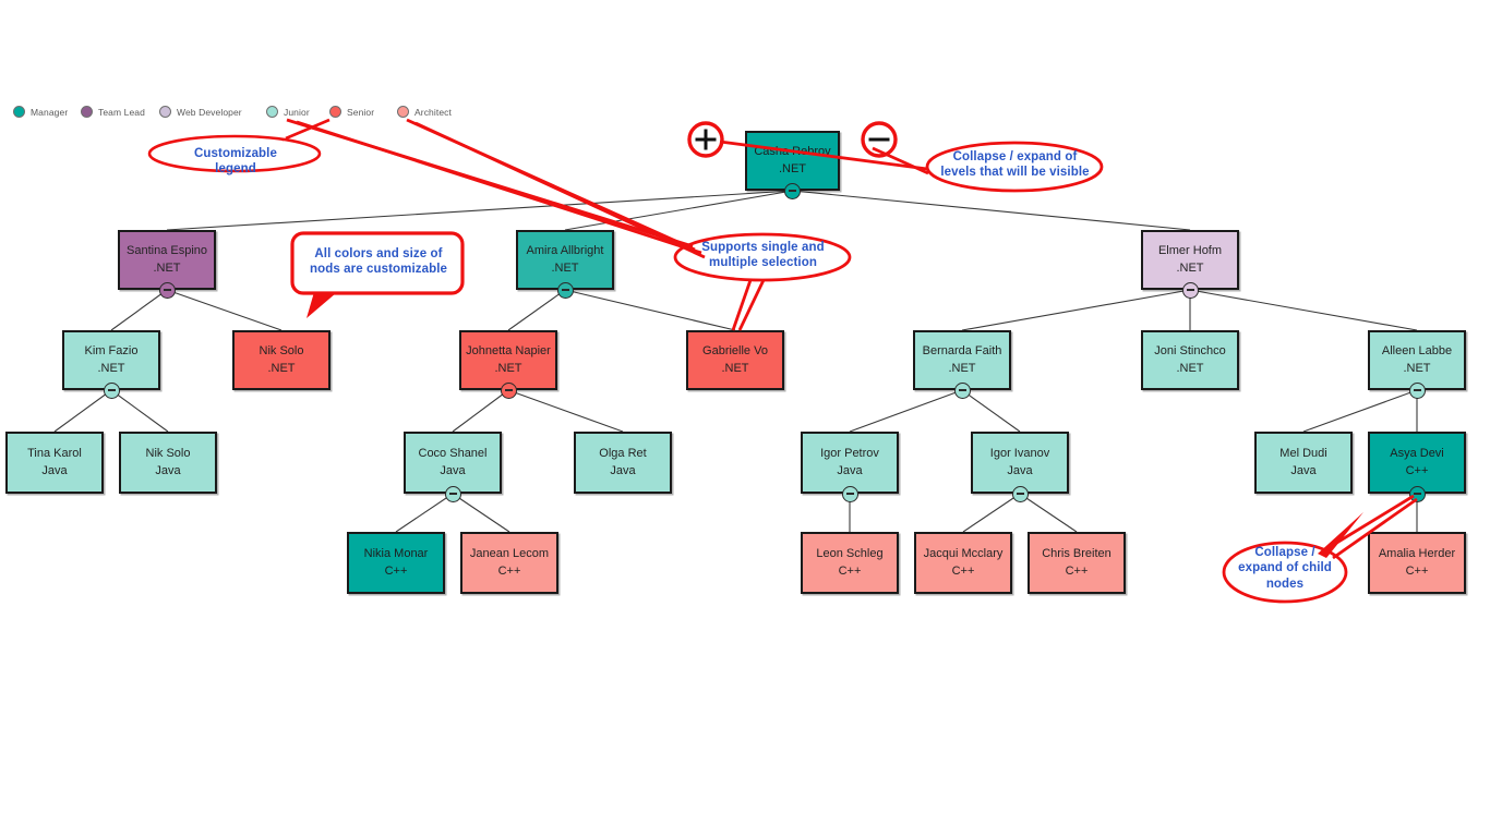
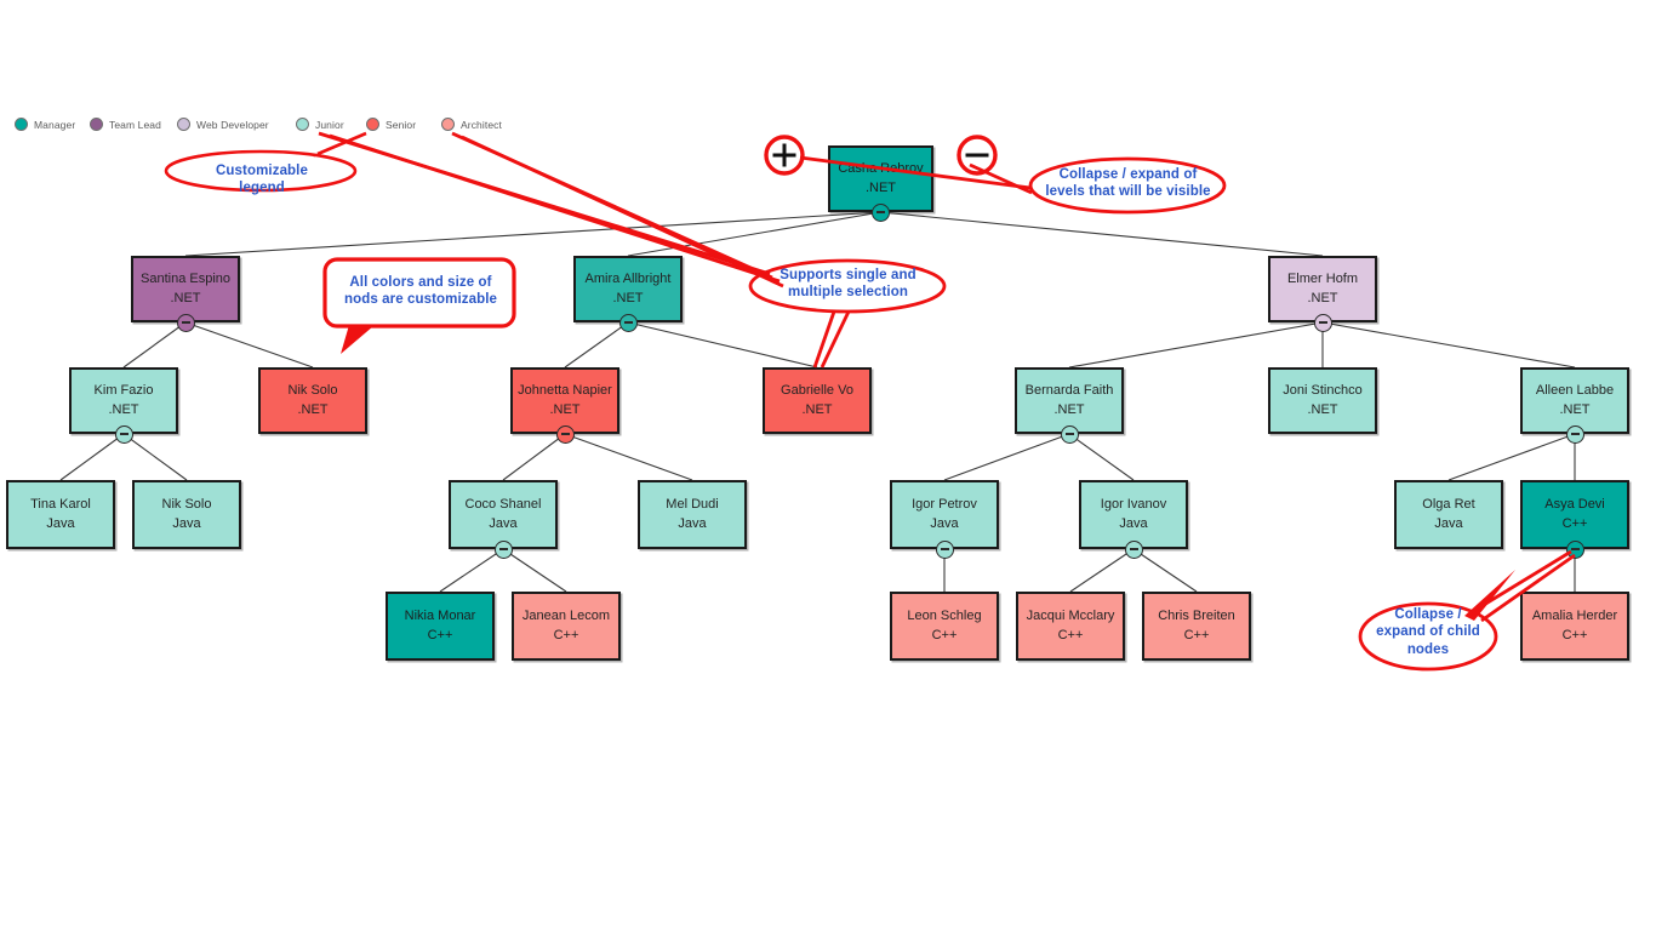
  Manager
  Team Lead
  Web Developer
  Junior
  Senior
  Architect
  Cashabrov
  .NET
  Santina Espino
  .NET
  Amira Allbright
  .NET
  Elmer Hofm
  .NET
  Kim Fazio
  .NET
  Nik Solo
  .NET
  Johnetta Napier
  .NET
  Gabrielle Vo
  .NET
  Bernarda Faith
  .NET
  Joni Stinchco
  .NET
  Alleen Labbe
  .NET
  Tina Karol
  Java
  Nik Solo
  Java
  Coco Shanel
  Java
- Olga Ret
+ Mel Dudi
  Java
  Igor Petrov
  Java
  Igor Ivanov
  Java
- Mel Dudi
+ Olga Ret
  Java
  Asya Devi
  C++
  Nikia Monar
  C++
  Janean Lecom
  C++
  Leon Schleg
  C++
  Jacqui Mcclary
  C++
  Chris Breiten
  C++
  Amalia Herder
  C++
  Customizable legend
  All colors and size of
  nods are customizable
  Supports single and
  multiple selection
  Collapse / expand of
  levels that will be visible
  Collapse /
  expand of child
  nodes
